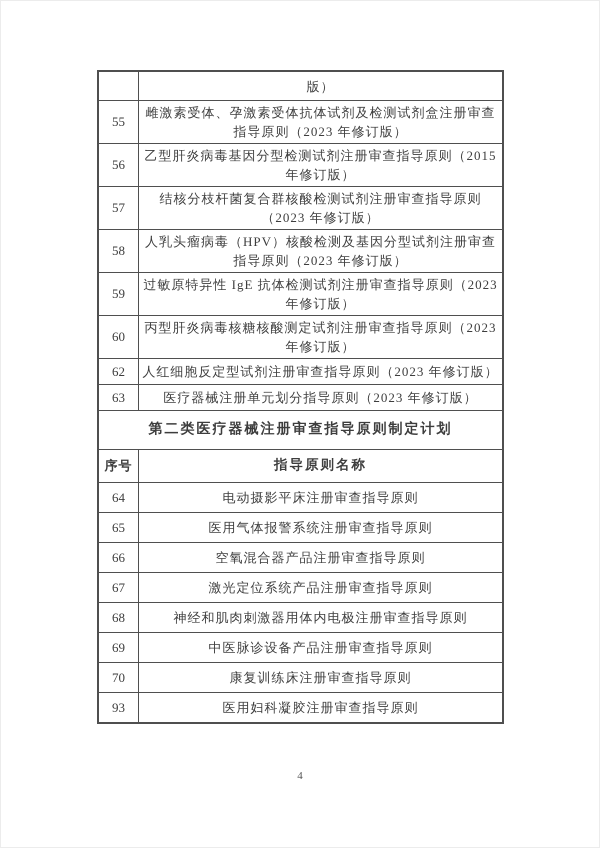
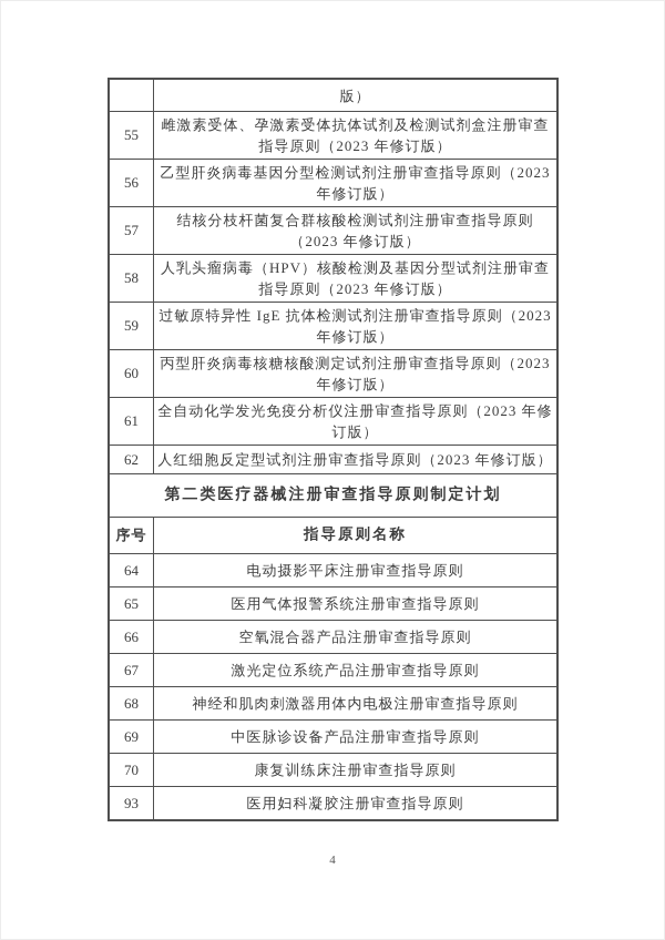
  版）
  55
  雌激素受体、孕激素受体抗体试剂及检测试剂盒注册审查
  指导原则（2023 年修订版）
  56
- 乙型肝炎病毒基因分型检测试剂注册审查指导原则（2015
+ 乙型肝炎病毒基因分型检测试剂注册审查指导原则（2023
  年修订版）
  57
  结核分枝杆菌复合群核酸检测试剂注册审查指导原则
  （2023 年修订版）
  58
  人乳头瘤病毒（HPV）核酸检测及基因分型试剂注册审查
  指导原则（2023 年修订版）
  59
  过敏原特异性 IgE 抗体检测试剂注册审查指导原则（2023
  年修订版）
  60
  丙型肝炎病毒核糖核酸测定试剂注册审查指导原则（2023
  年修订版）
+ 61
+ 全自动化学发光免疫分析仪注册审查指导原则（2023 年修
+ 订版）
  62
  人红细胞反定型试剂注册审查指导原则（2023 年修订版）
- 63
- 医疗器械注册单元划分指导原则（2023 年修订版）
  第二类医疗器械注册审查指导原则制定计划
  序号
  指导原则名称
  64
  电动摄影平床注册审查指导原则
  65
  医用气体报警系统注册审查指导原则
  66
  空氧混合器产品注册审查指导原则
  67
  激光定位系统产品注册审查指导原则
  68
  神经和肌肉刺激器用体内电极注册审查指导原则
  69
  中医脉诊设备产品注册审查指导原则
  70
  康复训练床注册审查指导原则
  93
  医用妇科凝胶注册审查指导原则
  4
